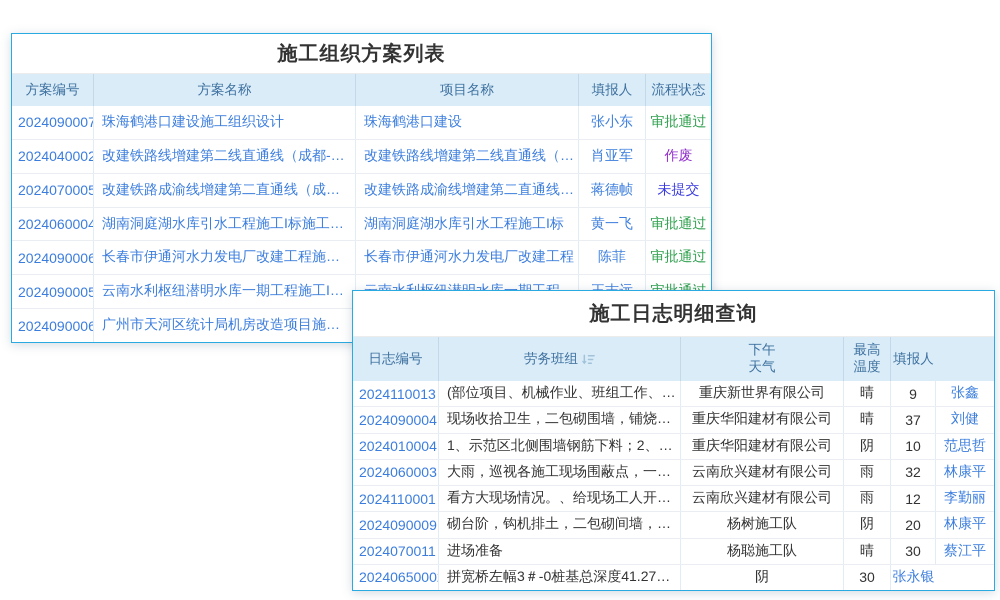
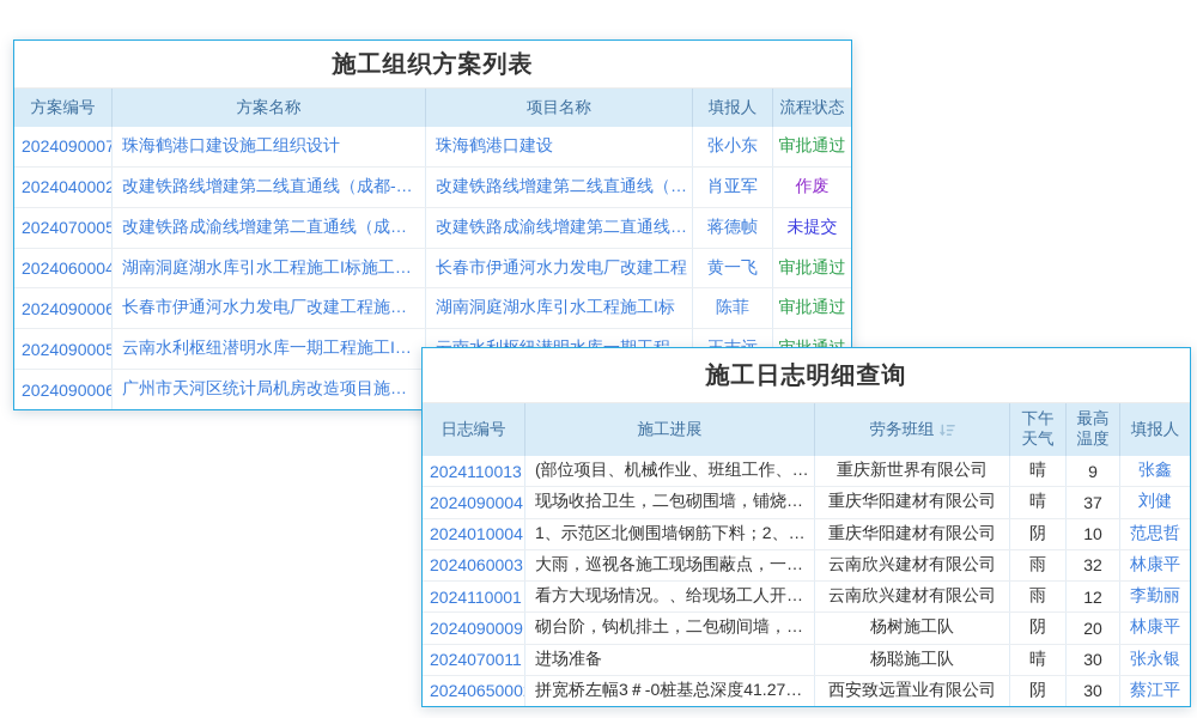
  施工组织方案列表
  方案编号
  方案名称
  项目名称
  填报人
  流程状态
  2024090007
  珠海鹤港口建设施工组织设计
  珠海鹤港口建设
  张小东
  审批通过
  2024040002
  改建铁路线增建第二线直通线（成都-西
  肖亚军
  作废
  2024070005
  改建铁路成渝线增建第二直通线（成渝枢
  改建铁路成渝线增建第二直通线（
  蒋德帧
  未提交
  2024060004
  湖南洞庭湖水库引水工程施工I标施工组织
- 湖南洞庭湖水库引水工程施工I标
+ 长春市伊通河水力发电厂改建工程
  黄一飞
  审批通过
  2024090006
  长春市伊通河水力发电厂改建工程施工组
- 长春市伊通河水力发电厂改建工程
+ 湖南洞庭湖水库引水工程施工I标
  陈菲
  审批通过
  2024090005
  云南水利枢纽潜明水库一期工程施工I标施
  2024090006
  广州市天河区统计局机房改造项目施工组
  施工日志明细查询
  日志编号
+ 施工进展
  劳务班组
  下午
  天气
  最高
  温度
  填报人
  2024110013
  (部位项目、机械作业、班组工作、生
  重庆新世界有限公司
  晴
  9
  张鑫
  2024090004
  现场收拾卫生，二包砌围墙，铺烧结
  重庆华阳建材有限公司
  晴
  37
  刘健
  2024010004
  1、示范区北侧围墙钢筋下料；2、围
  重庆华阳建材有限公司
  阴
  10
  范思哲
  2024060003
  大雨，巡视各施工现场围蔽点，一切
  云南欣兴建材有限公司
  雨
  32
  林康平
  2024110001
  看方大现场情况。、给现场工人开会
  云南欣兴建材有限公司
  雨
  12
  李勤丽
  2024090009
  砌台阶，钩机排土，二包砌间墙，晚
  杨树施工队
  阴
  20
  林康平
  2024070011
  进场准备
  杨聪施工队
  晴
  30
- 蔡江平
+ 张永银
  2024065000
  拼宽桥左幅3＃-0桩基总深度41.275.今
+ 西安致远置业有限公司
  阴
  30
- 张永银
+ 蔡江平
